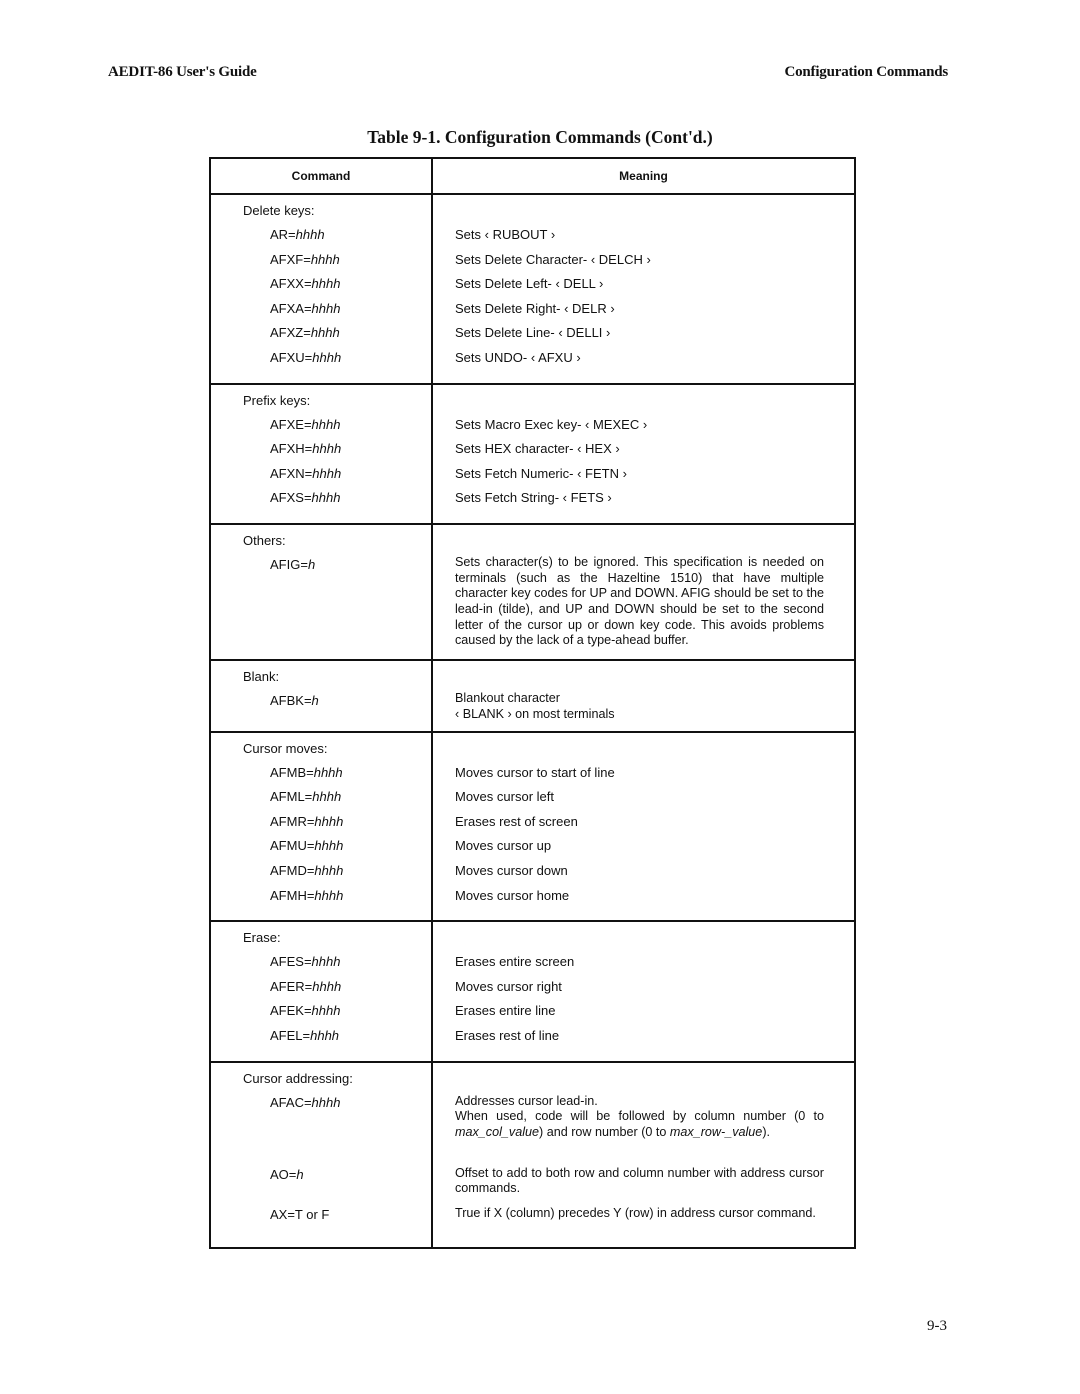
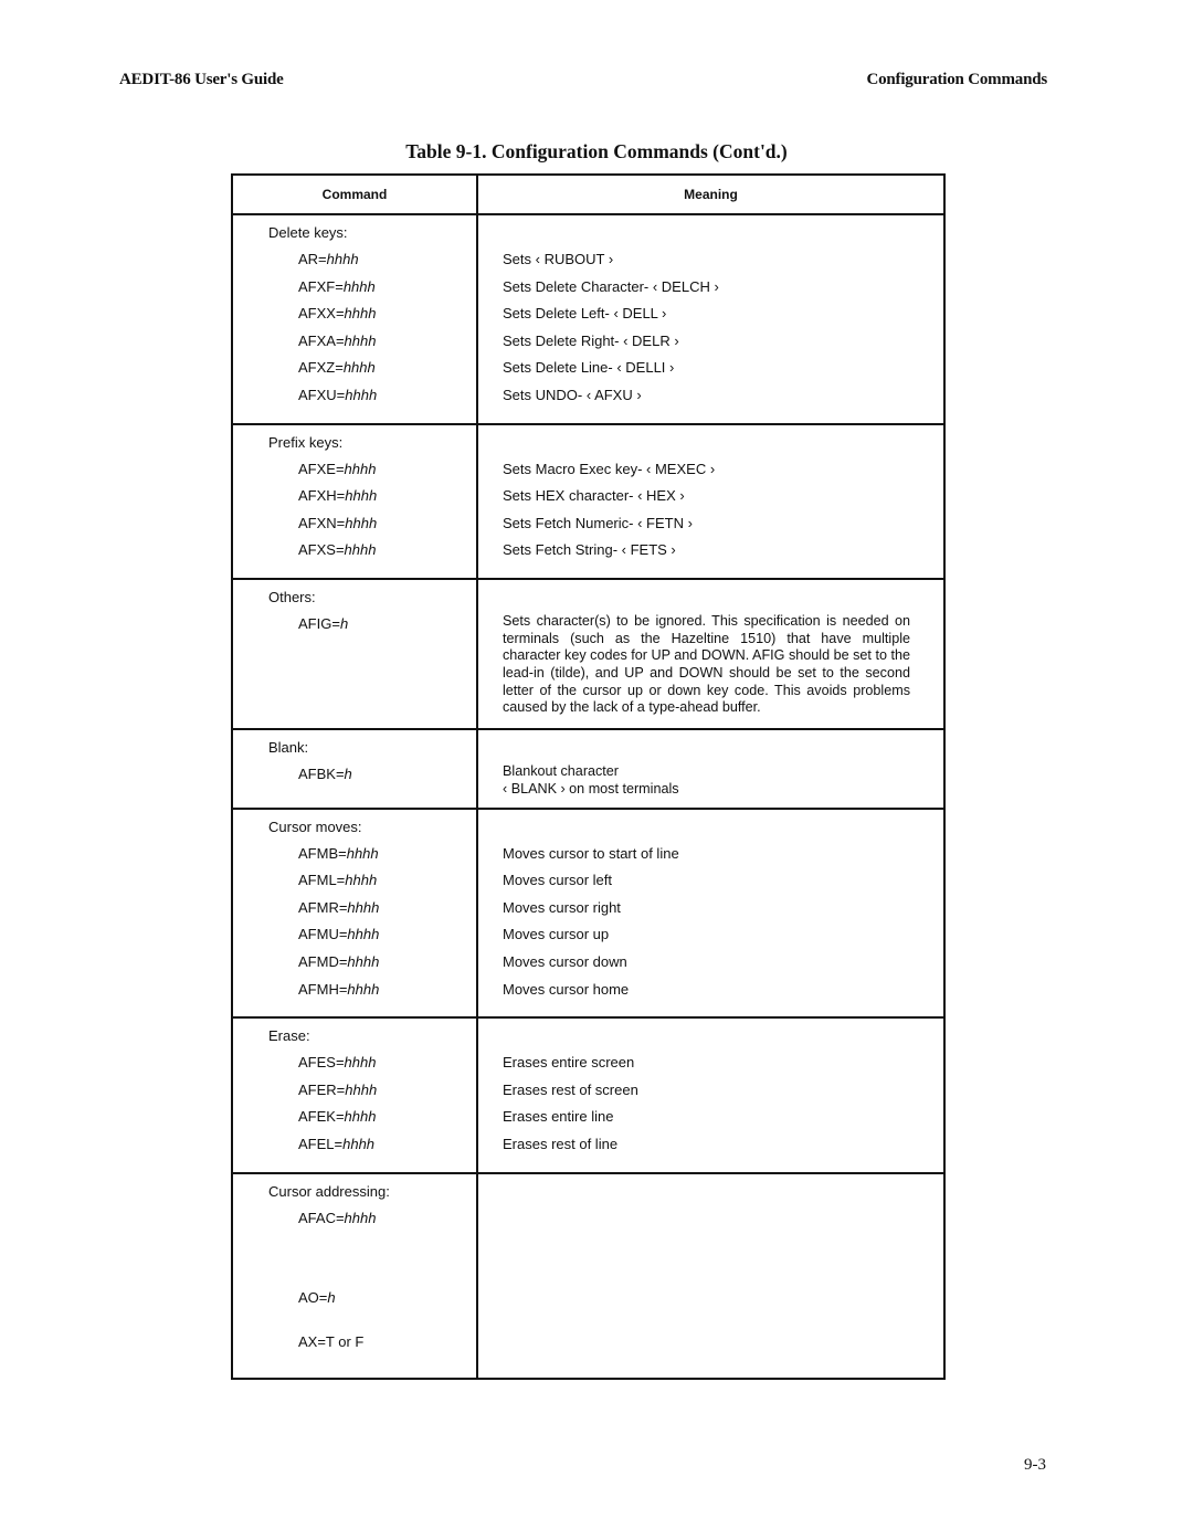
  AEDIT-86 User's Guide
  Configuration Commands
  Table 9-1. Configuration Commands (Cont'd.)
  Command
  Meaning
  Delete keys:
  AR=hhhh
  AFXF=hhhh
  AFXX=hhhh
  AFXA=hhhh
  AFXZ=hhhh
  AFXU=hhhh
  Sets ‹ RUBOUT ›
  Sets Delete Character- ‹ DELCH ›
  Sets Delete Left- ‹ DELL ›
  Sets Delete Right- ‹ DELR ›
  Sets Delete Line- ‹ DELLI ›
  Sets UNDO- ‹ AFXU ›
  Prefix keys:
  AFXE=hhhh
  AFXH=hhhh
  AFXN=hhhh
  AFXS=hhhh
  Sets Macro Exec key- ‹ MEXEC ›
  Sets HEX character- ‹ HEX ›
  Sets Fetch Numeric- ‹ FETN ›
  Sets Fetch String- ‹ FETS ›
  Others:
  AFIG=h
  Sets character(s) to be ignored. This specification is needed on terminals (such as the Hazeltine 1510) that have multiple character key codes for UP and DOWN. AFIG should be set to the lead-in (tilde), and UP and DOWN should be set to the second letter of the cursor up or down key code. This avoids problems caused by the lack of a type-ahead buffer.
  Blank:
  AFBK=h
  Blankout character
  ‹ BLANK › on most terminals
  Cursor moves:
  AFMB=hhhh
  AFML=hhhh
  AFMR=hhhh
  AFMU=hhhh
  AFMD=hhhh
  AFMH=hhhh
  Moves cursor to start of line
  Moves cursor left
- Erases rest of screen
+ Moves cursor right
  Moves cursor up
  Moves cursor down
  Moves cursor home
  Erase:
  AFES=hhhh
  AFER=hhhh
  AFEK=hhhh
  AFEL=hhhh
  Erases entire screen
- Moves cursor right
+ Erases rest of screen
  Erases entire line
  Erases rest of line
  Cursor addressing:
  AFAC=hhhh
  AO=h
  AX=T or F
- Addresses cursor lead-in.
- When used, code will be followed by column number (0 to max_col_value) and row number (0 to max_row-_value).
- Offset to add to both row and column number with address cursor commands.
- True if X (column) precedes Y (row) in address cursor command.
  9-3
